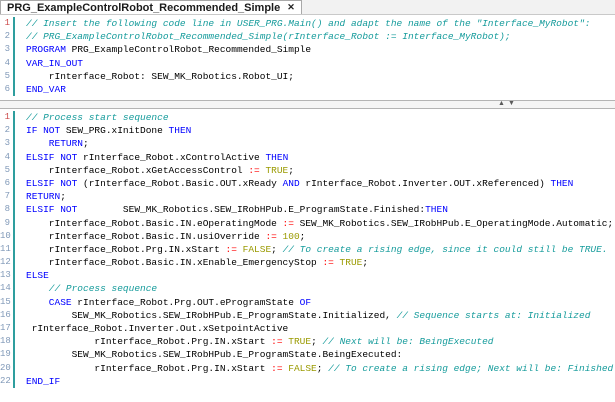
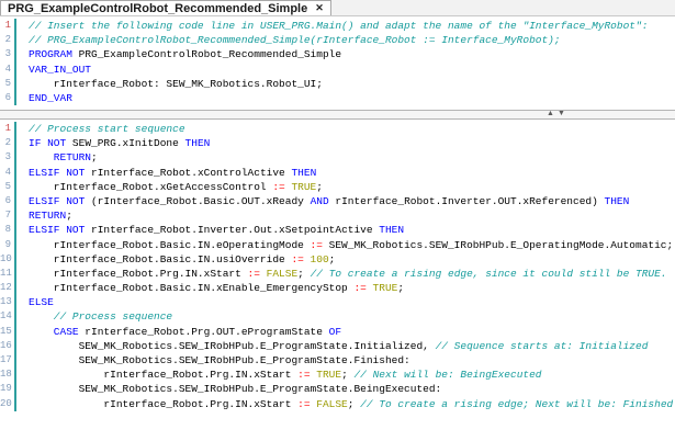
  PRG_ExampleControlRobot_Recommended_Simple
  ✕
  1
  // Insert the following code line in USER_PRG.Main() and adapt the name of the "Interface_MyRobot":
  2
  // PRG_ExampleControlRobot_Recommended_Simple(rInterface_Robot := Interface_MyRobot);
  3
  PROGRAM PRG_ExampleControlRobot_Recommended_Simple
  4
  VAR_IN_OUT
  5
  rInterface_Robot: SEW_MK_Robotics.Robot_UI;
  6
  END_VAR
  1
  // Process start sequence
  2
  IF NOT SEW_PRG.xInitDone THEN
  3
  RETURN;
  4
  ELSIF NOT rInterface_Robot.xControlActive THEN
  5
  rInterface_Robot.xGetAccessControl := TRUE;
  6
  ELSIF NOT (rInterface_Robot.Basic.OUT.xReady AND rInterface_Robot.Inverter.OUT.xReferenced) THEN
  7
  RETURN;
  8
- ELSIF NOT SEW_MK_Robotics.SEW_IRobHPub.E_ProgramState.Finished:THEN
+ ELSIF NOT rInterface_Robot.Inverter.Out.xSetpointActive THEN
  9
  rInterface_Robot.Basic.IN.eOperatingMode := SEW_MK_Robotics.SEW_IRobHPub.E_OperatingMode.Automatic;
  10
  rInterface_Robot.Basic.IN.usiOverride := 100;
  11
  rInterface_Robot.Prg.IN.xStart := FALSE; // To create a rising edge, since it could still be TRUE.
  12
  rInterface_Robot.Basic.IN.xEnable_EmergencyStop := TRUE;
  13
  ELSE
  14
  // Process sequence
  15
  CASE rInterface_Robot.Prg.OUT.eProgramState OF
  16
  SEW_MK_Robotics.SEW_IRobHPub.E_ProgramState.Initialized, // Sequence starts at: Initialized
  17
- rInterface_Robot.Inverter.Out.xSetpointActive
+ SEW_MK_Robotics.SEW_IRobHPub.E_ProgramState.Finished:
  18
  rInterface_Robot.Prg.IN.xStart := TRUE; // Next will be: BeingExecuted
  19
  SEW_MK_Robotics.SEW_IRobHPub.E_ProgramState.BeingExecuted:
  20
  rInterface_Robot.Prg.IN.xStart := FALSE; // To create a rising edge; Next will be: Finished
- 22
- END_IF
